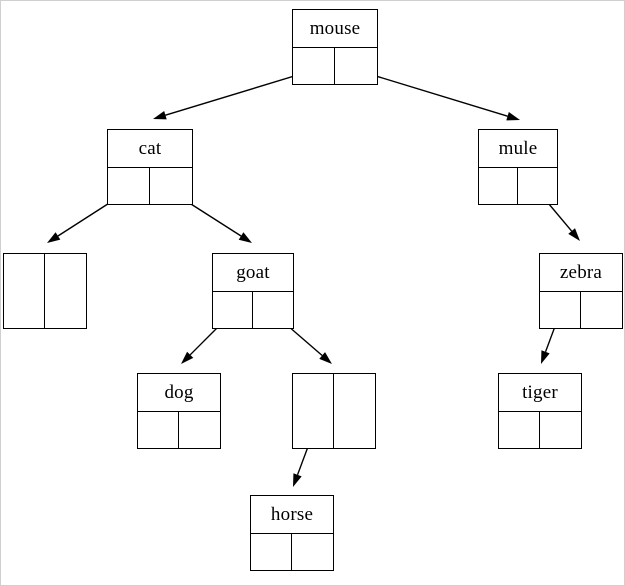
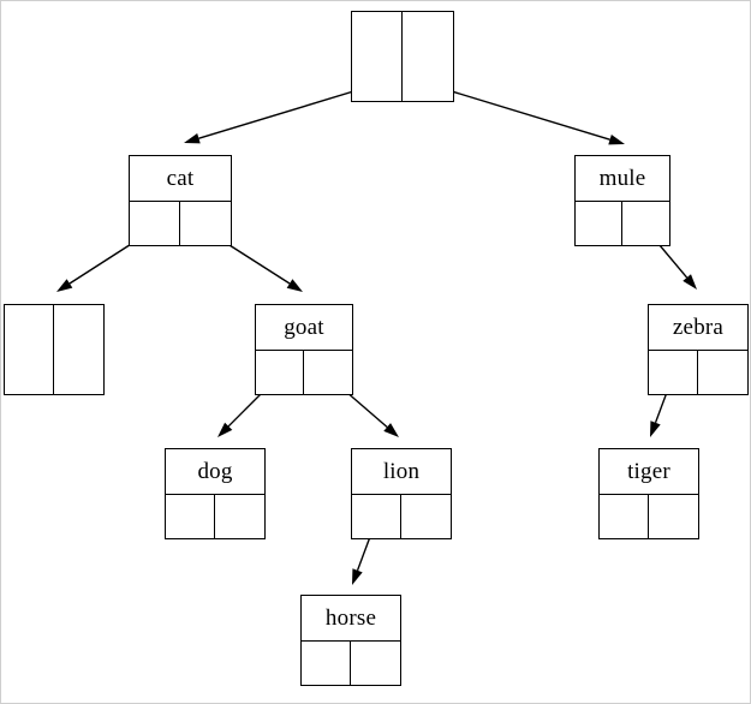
- mouse
  cat
  mule
  goat
  zebra
  dog
+ lion
  tiger
  horse
